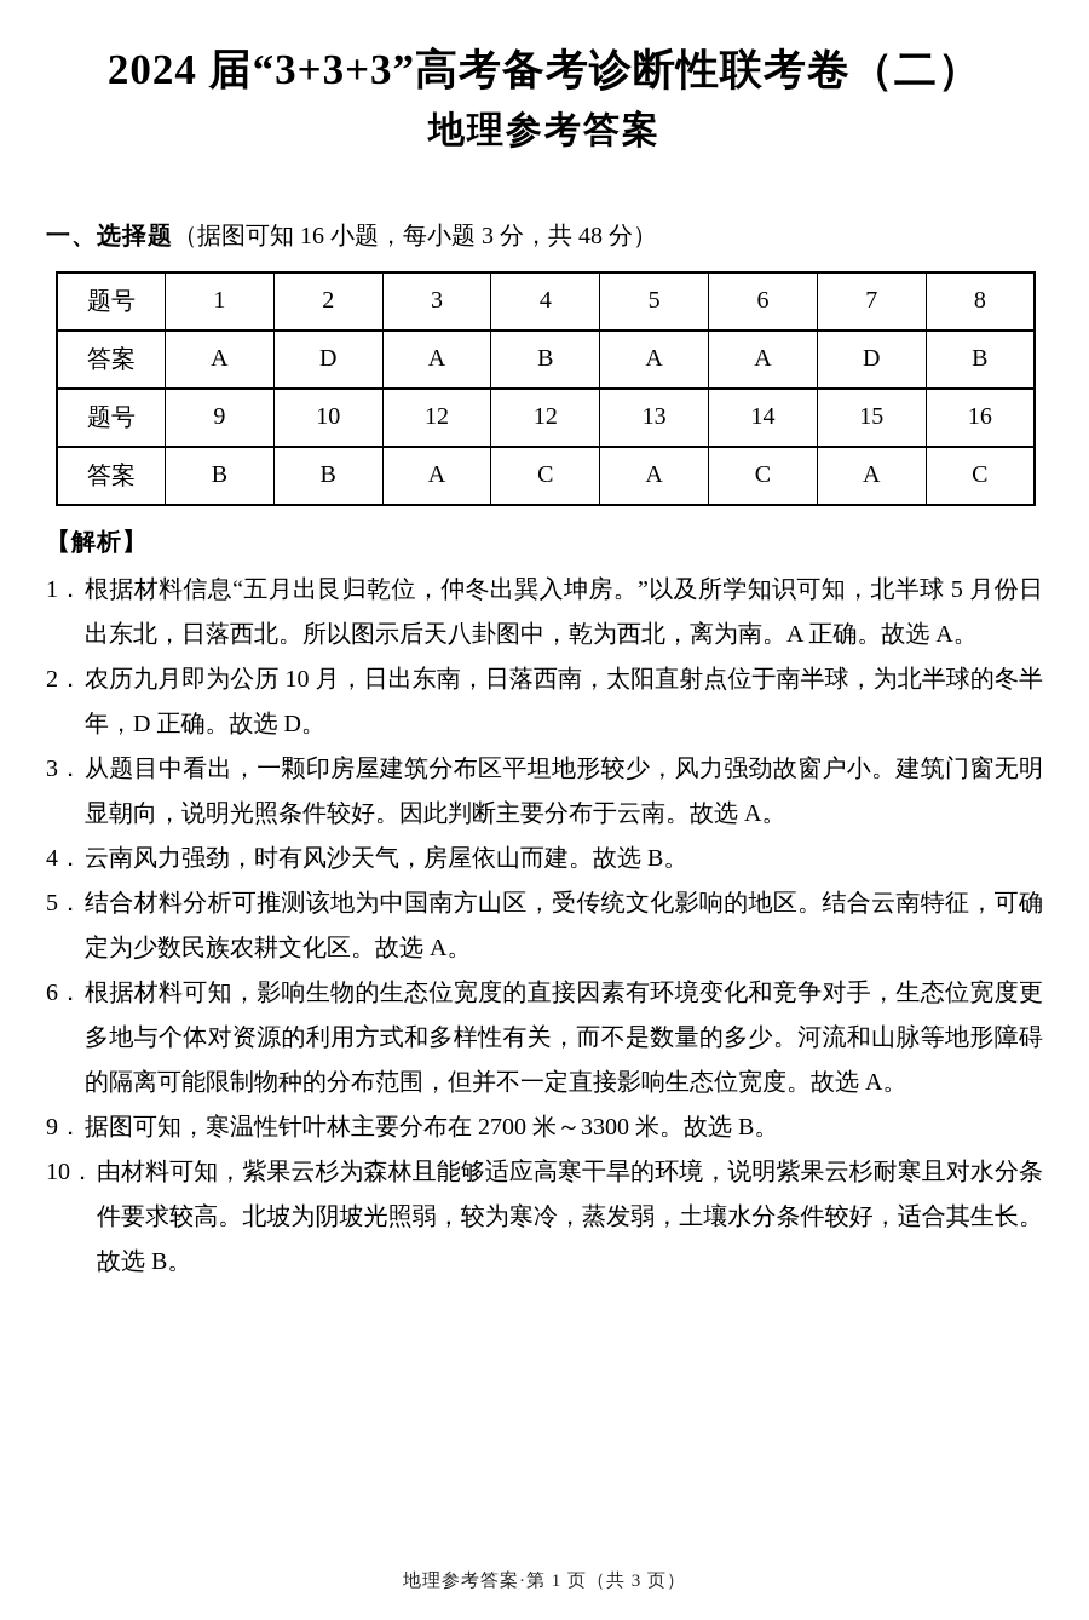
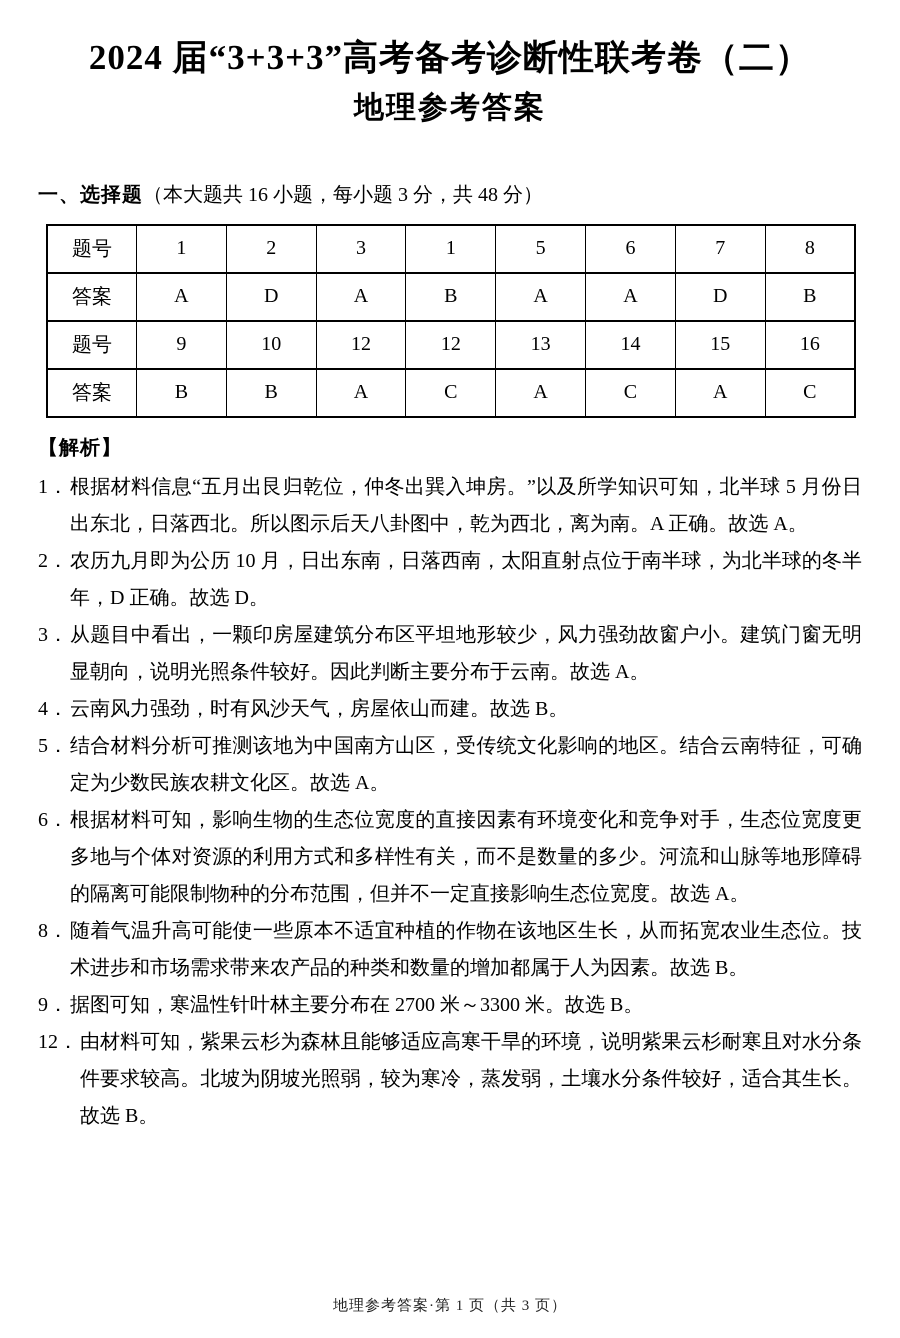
  2024 届“3+3+3”高考备考诊断性联考卷（二）
  地理参考答案
- 一、选择题（据图可知 16 小题，每小题 3 分，共 48 分）
+ 一、选择题（本大题共 16 小题，每小题 3 分，共 48 分）
- 题号	1	2	3	4	5	6	7	8
+ 题号	1	2	3	1	5	6	7	8
  答案	A	D	A	B	A	A	D	B
  题号	9	10	12	12	13	14	15	16
  答案	B	B	A	C	A	C	A	C
  【解析】
  1．
  根据材料信息“五月出艮归乾位，仲冬出巽入坤房。”以及所学知识可知，北半球 5 月份日出东北，日落西北。所以图示后天八卦图中，乾为西北，离为南。A 正确。故选 A。
  2．
  农历九月即为公历 10 月，日出东南，日落西南，太阳直射点位于南半球，为北半球的冬半年，D 正确。故选 D。
  3．
  从题目中看出，一颗印房屋建筑分布区平坦地形较少，风力强劲故窗户小。建筑门窗无明显朝向，说明光照条件较好。因此判断主要分布于云南。故选 A。
  4．
  云南风力强劲，时有风沙天气，房屋依山而建。故选 B。
  5．
  结合材料分析可推测该地为中国南方山区，受传统文化影响的地区。结合云南特征，可确定为少数民族农耕文化区。故选 A。
  6．
  根据材料可知，影响生物的生态位宽度的直接因素有环境变化和竞争对手，生态位宽度更多地与个体对资源的利用方式和多样性有关，而不是数量的多少。河流和山脉等地形障碍的隔离可能限制物种的分布范围，但并不一定直接影响生态位宽度。故选 A。
+ 8．
+ 随着气温升高可能使一些原本不适宜种植的作物在该地区生长，从而拓宽农业生态位。技术进步和市场需求带来农产品的种类和数量的增加都属于人为因素。故选 B。
  9．
  据图可知，寒温性针叶林主要分布在 2700 米～3300 米。故选 B。
- 10．
+ 12．
  由材料可知，紫果云杉为森林且能够适应高寒干旱的环境，说明紫果云杉耐寒且对水分条件要求较高。北坡为阴坡光照弱，较为寒冷，蒸发弱，土壤水分条件较好，适合其生长。故选 B。
  地理参考答案·第 1 页（共 3 页）
